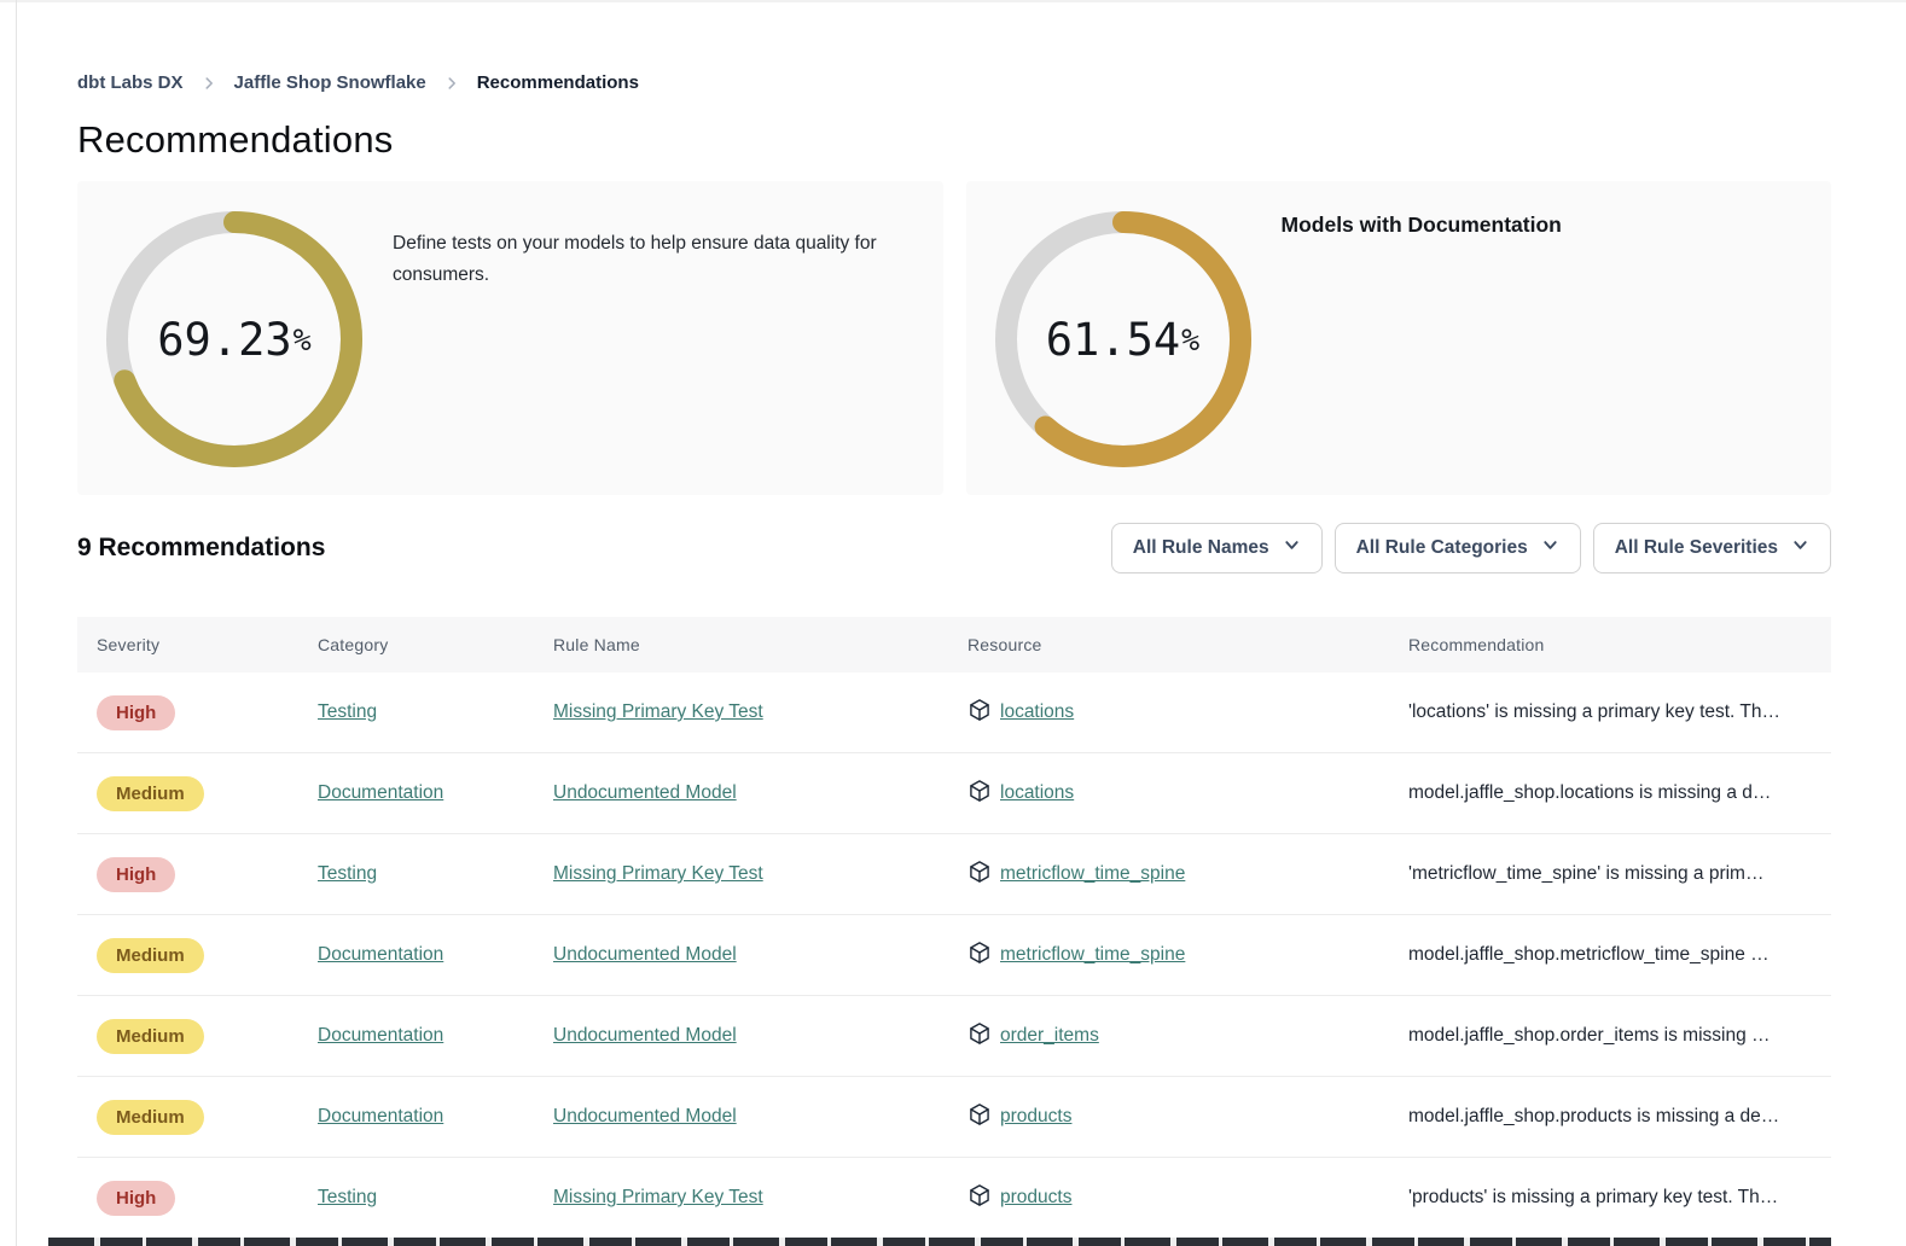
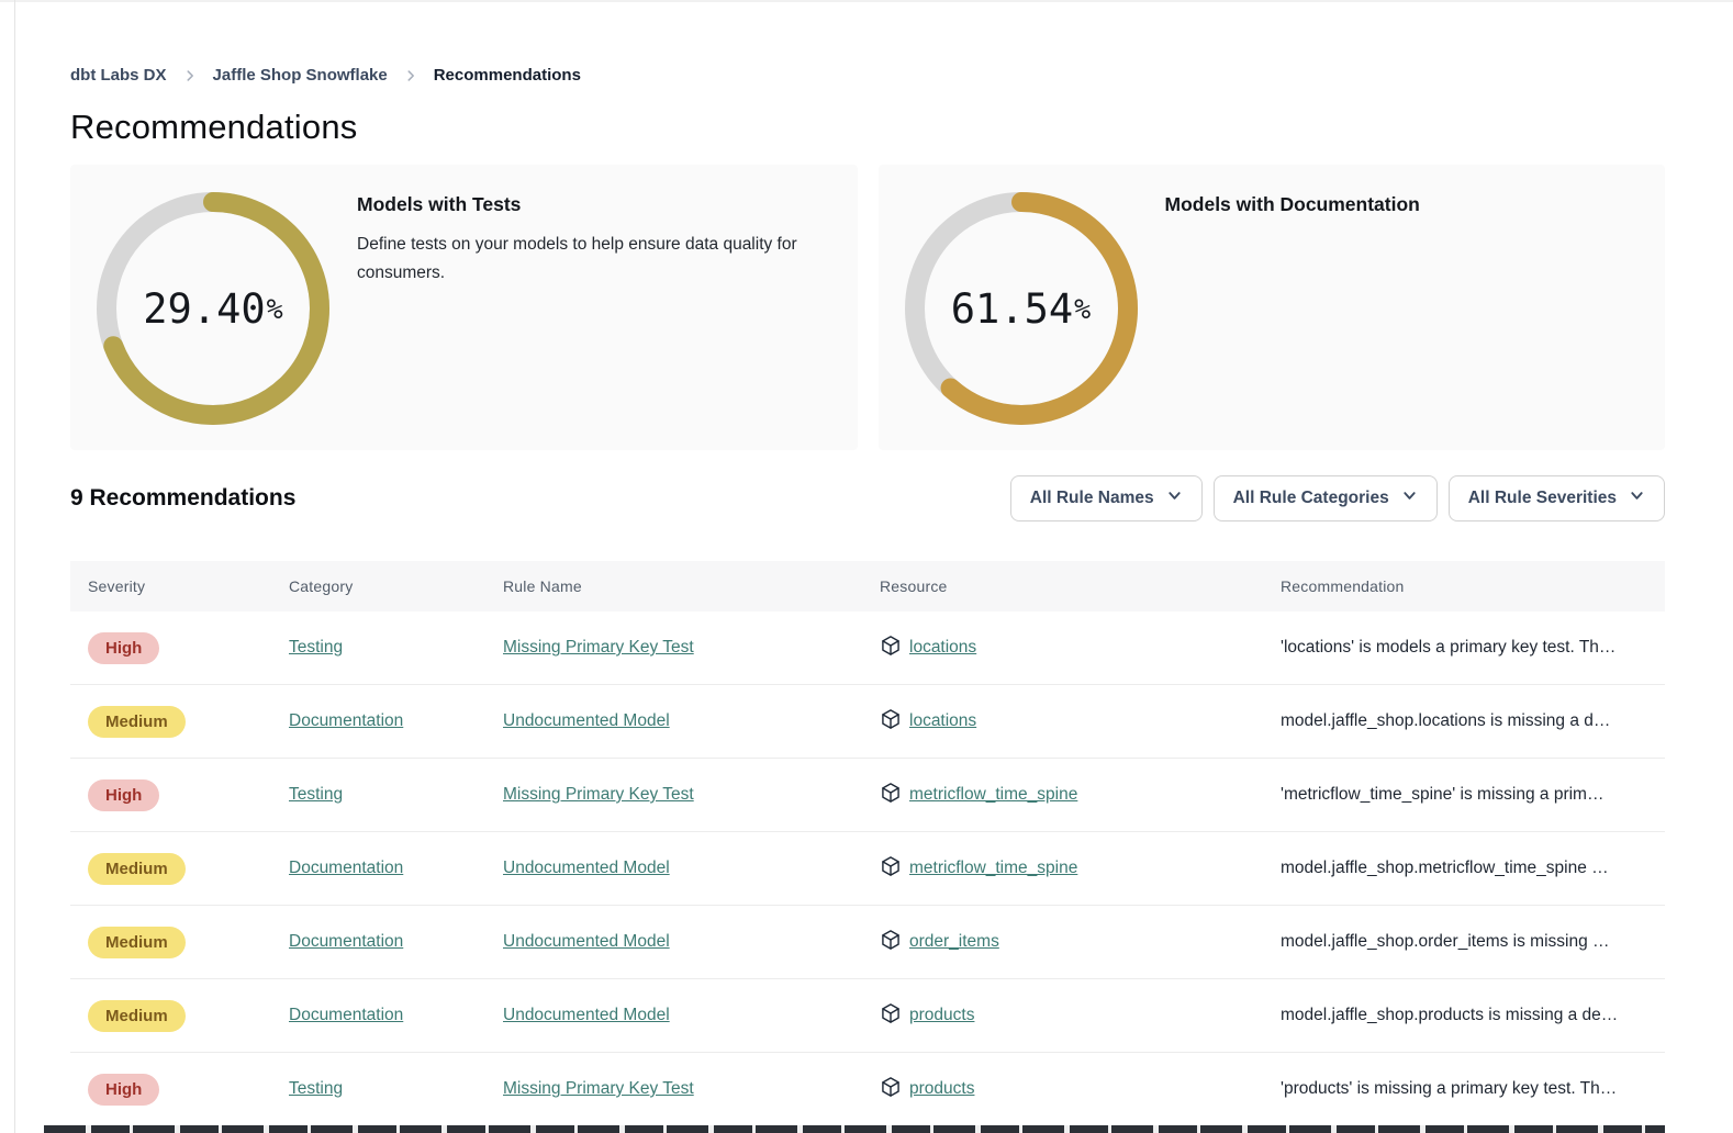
  dbt Labs DX
  Jaffle Shop Snowflake
  Recommendations
  Recommendations
- 69.23
+ 29.40
  %
+ Models with Tests
  Define tests on your models to help ensure data quality for consumers.
  61.54
  %
  Models with Documentation
  9 Recommendations
  All Rule Names
  All Rule Categories
  All Rule Severities
  Severity
  Category
  Rule Name
  Resource
  Recommendation
  High
  Testing
  Missing Primary Key Test
  locations
- 'locations' is missing a primary key test. Th…
+ 'locations' is models a primary key test. Th…
  Medium
  Documentation
  Undocumented Model
  locations
  model.jaffle_shop.locations is missing a d…
  High
  Testing
  Missing Primary Key Test
  metricflow_time_spine
  'metricflow_time_spine' is missing a prim…
  Medium
  Documentation
  Undocumented Model
  metricflow_time_spine
  model.jaffle_shop.metricflow_time_spine …
  Medium
  Documentation
  Undocumented Model
  order_items
  model.jaffle_shop.order_items is missing …
  Medium
  Documentation
  Undocumented Model
  products
  model.jaffle_shop.products is missing a de…
  High
  Testing
  Missing Primary Key Test
  products
  'products' is missing a primary key test. Th…
